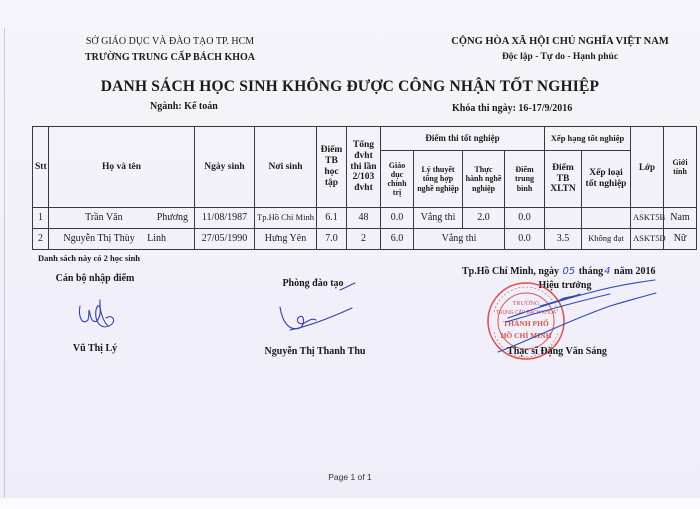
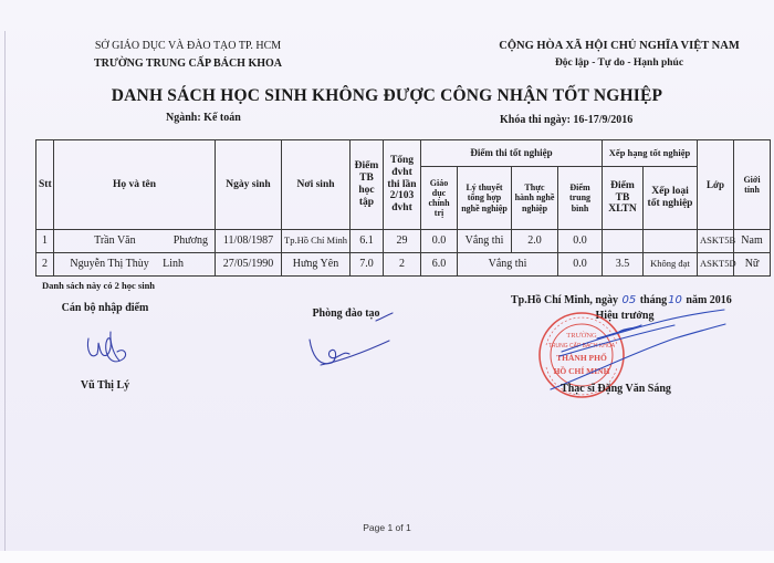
  SỞ GIÁO DỤC VÀ ĐÀO TẠO TP. HCM
  TRƯỜNG TRUNG CẤP BÁCH KHOA
  CỘNG HÒA XÃ HỘI CHỦ NGHĨA VIỆT NAM
  Độc lập - Tự do - Hạnh phúc
  DANH SÁCH HỌC SINH KHÔNG ĐƯỢC CÔNG NHẬN TỐT NGHIỆP
  Ngành: Kế toán
  Khóa thi ngày: 16-17/9/2016
  Stt	Họ và tên	Ngày sinh	Nơi sinh	Điểm TB học tập	Tổng đvht thi lần 2/103 đvht	Điểm thi tốt nghiệp	Xếp hạng tốt nghiệp	Lớp	Giới tính
  Giáo dục chính trị	Lý thuyết tổng hợp nghề nghiệp	Thực hành nghề nghiệp	Điểm trung bình	Điểm TB XLTN	Xếp loại tốt nghiệp
- 1	Trần Văn Phương	11/08/1987	Tp.Hồ Chí Minh	6.1	48	0.0	Vắng thi	2.0	0.0			ASKT5B	Nam
+ 1	Trần Văn Phương	11/08/1987	Tp.Hồ Chí Minh	6.1	29	0.0	Vắng thi	2.0	0.0			ASKT5B	Nam
  2	Nguyễn Thị Thùy Linh	27/05/1990	Hưng Yên	7.0	2	6.0	Vắng thi	0.0	3.5	Không đạt	ASKT5D	Nữ
  Danh sách này có 2 học sinh
  Cán bộ nhập điểm
  Vũ Thị Lý
  Phòng đào tạo
- Nguyễn Thị Thanh Thu
- Tp.Hồ Chí Minh, ngày 05 tháng4 năm 2016
+ Tp.Hồ Chí Minh, ngày 05 tháng10 năm 2016
  Hiệu trưởng
  THÀNH PHỐ
  HỒ CHÍ MNH
  Thạc sĩ Đặng Văn Sáng
  Page 1 of 1
